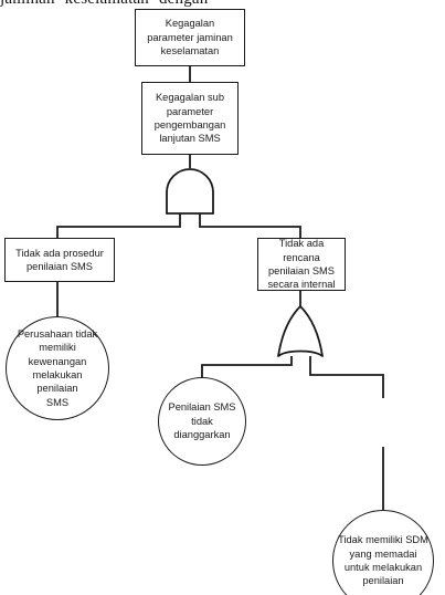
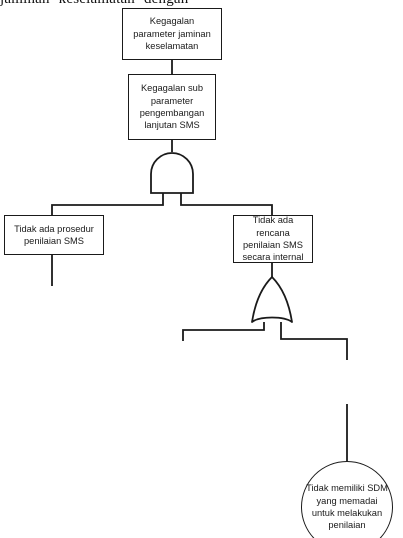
  Kegagalan
  parameter jaminan
  keselamatan
  Kegagalan sub
  parameter
  pengembangan
  lanjutan SMS
  Tidak ada prosedur
  penilaian SMS
  Tidak ada rencana
  penilaian SMS
  secara internal
- Perusahaan tidak
- memiliki
- kewenangan
- melakukan penilaian
- SMS
- Penilaian SMS
- tidak
- dianggarkan
  Tidak memiliki SDM
  yang memadai
  untuk melakukan
  penilaian
